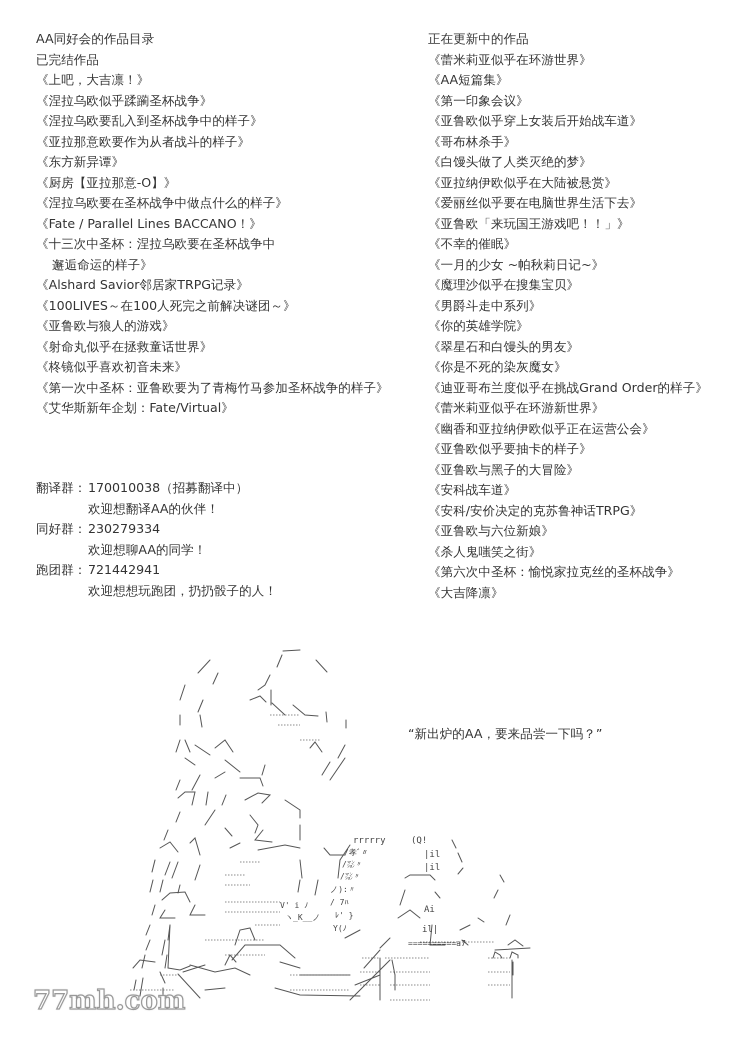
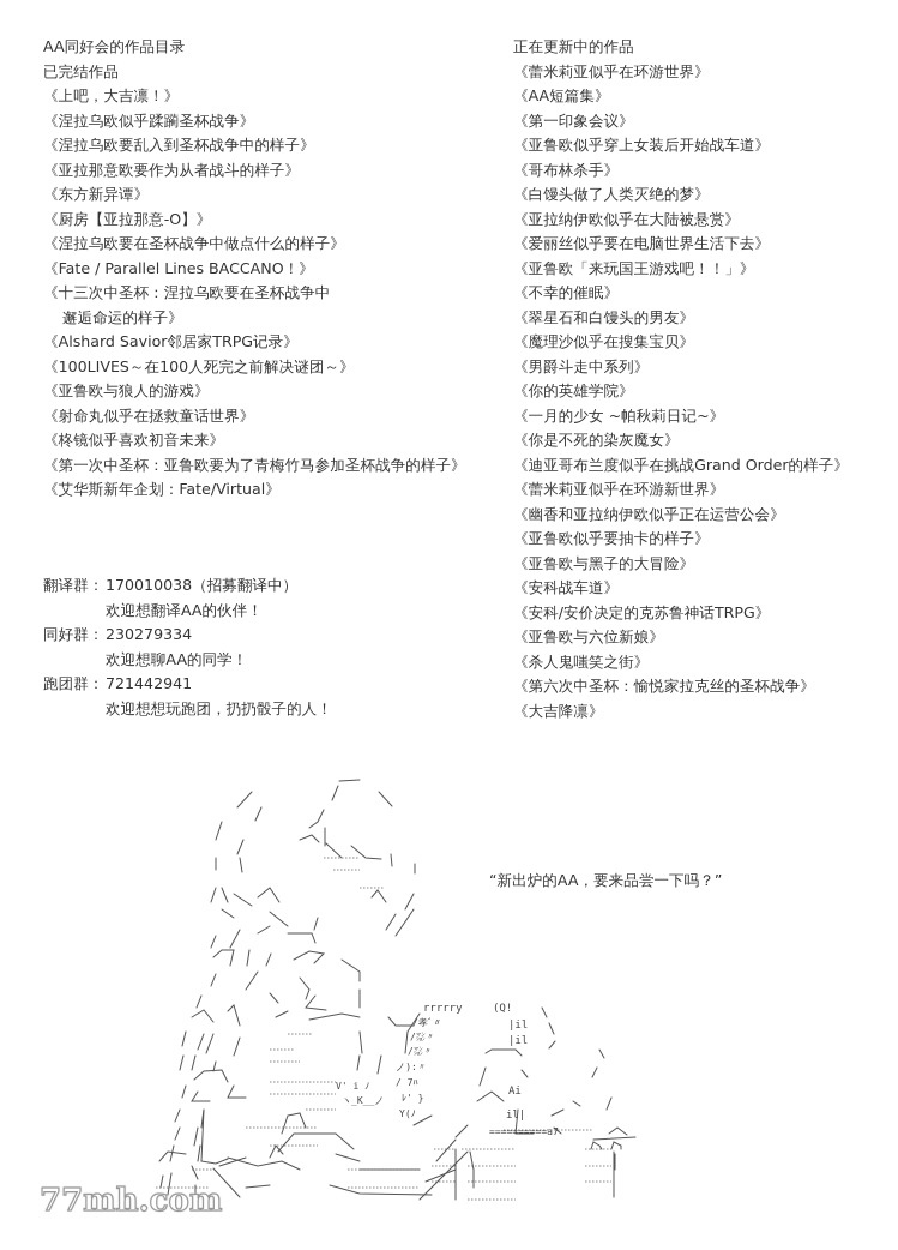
  AA同好会的作品目录
  已完结作品
  《上吧，大吉凛！》
  《涅拉乌欧似乎蹂躏圣杯战争》
  《涅拉乌欧要乱入到圣杯战争中的样子》
  《亚拉那意欧要作为从者战斗的样子》
  《东方新异谭》
  《厨房【亚拉那意-O】》
  《涅拉乌欧要在圣杯战争中做点什么的样子》
  《Fate / Parallel Lines BACCANO！》
  《十三次中圣杯：涅拉乌欧要在圣杯战争中
  邂逅命运的样子》
  《Alshard Savior邻居家TRPG记录》
  《100LIVES～在100人死完之前解决谜团～》
  《亚鲁欧与狼人的游戏》
  《射命丸似乎在拯救童话世界》
  《柊镜似乎喜欢初音未来》
  《第一次中圣杯：亚鲁欧要为了青梅竹马参加圣杯战争的样子》
  《艾华斯新年企划：Fate/Virtual》
  正在更新中的作品
  《蕾米莉亚似乎在环游世界》
  《AA短篇集》
  《第一印象会议》
  《亚鲁欧似乎穿上女装后开始战车道》
  《哥布林杀手》
  《白馒头做了人类灭绝的梦》
  《亚拉纳伊欧似乎在大陆被悬赏》
  《爱丽丝似乎要在电脑世界生活下去》
  《亚鲁欧「来玩国王游戏吧！！」》
  《不幸的催眠》
- 《一月的少女 ~帕秋莉日记~》
+ 《翠星石和白馒头的男友》
  《魔理沙似乎在搜集宝贝》
  《男爵斗走中系列》
  《你的英雄学院》
- 《翠星石和白馒头的男友》
+ 《一月的少女 ~帕秋莉日记~》
  《你是不死的染灰魔女》
  《迪亚哥布兰度似乎在挑战Grand Order的样子》
  《蕾米莉亚似乎在环游新世界》
  《幽香和亚拉纳伊欧似乎正在运营公会》
  《亚鲁欧似乎要抽卡的样子》
  《亚鲁欧与黑子的大冒险》
  《安科战车道》
  《安科/安价决定的克苏鲁神话TRPG》
  《亚鲁欧与六位新娘》
  《杀人鬼嗤笑之街》
  《第六次中圣杯：愉悦家拉克丝的圣杯战争》
  《大吉降凛》
  翻译群：
  170010038（招募翻译中）
  欢迎想翻译AA的伙伴！
  同好群：
  230279334
  欢迎想聊AA的同学！
  跑团群：
  721442941
  欢迎想想玩跑团，扔扔骰子的人！
  rrrrry
  /孝ﾞ〃
  /㍇〃
  /㍇〃
  ノ):〃
  / 7ﾊ
  ﾚ' }
  Y(ﾉ
  (Q!
  |il
  |il
  Ai
  il|
  V' i ﾉ
  ヽ_K__ノ
  ==========a7
  “新出炉的AA，要来品尝一下吗？”
  77mh.com
